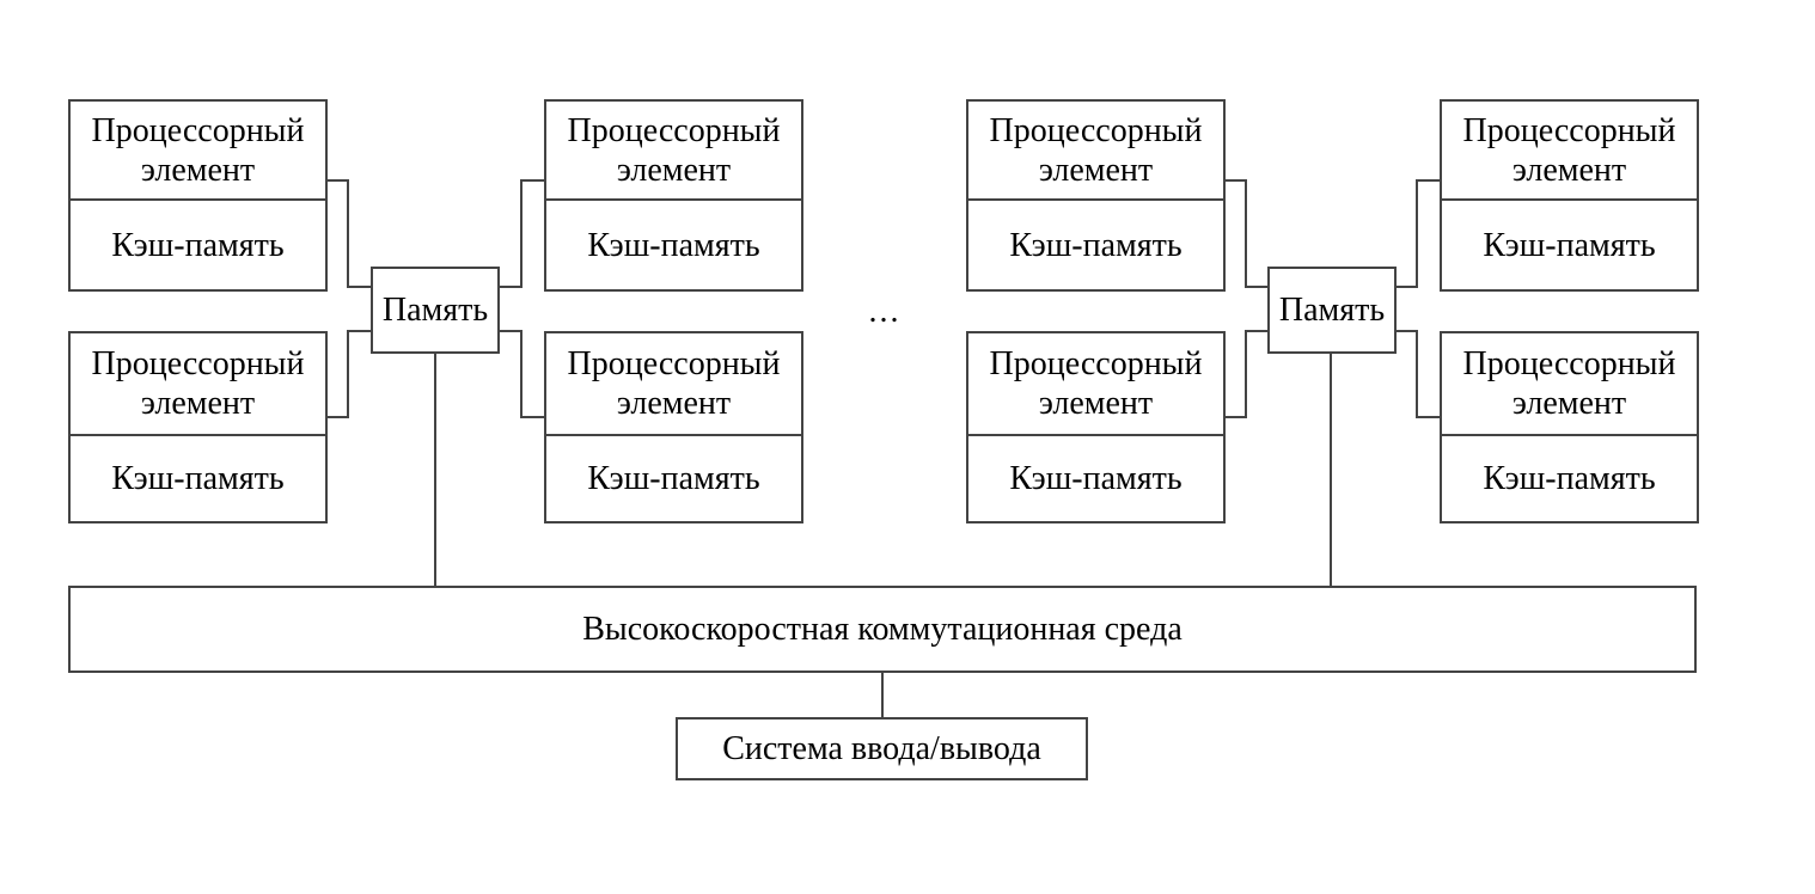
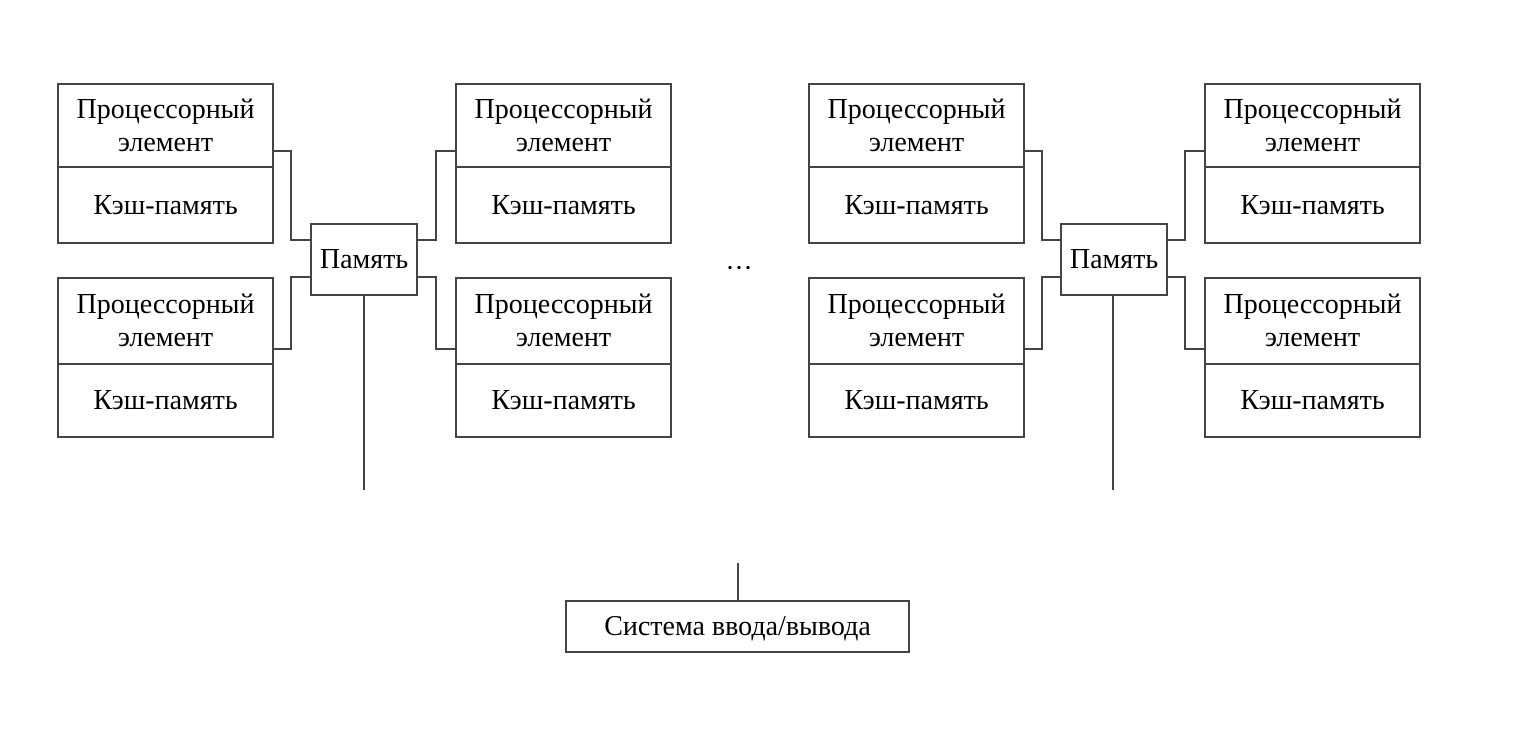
  Процессорный элемент
  Кэш-память
  Процессорный элемент
  Кэш-память
  Память
  Процессорный элемент
  Кэш-память
  Процессорный элемент
  Кэш-память
  ...
  Процессорный элемент
  Кэш-память
  Процессорный элемент
  Кэш-память
  Память
  Процессорный элемент
  Кэш-память
  Процессорный элемент
  Кэш-память
- Высокоскоростная коммутационная среда
  Система ввода/вывода
